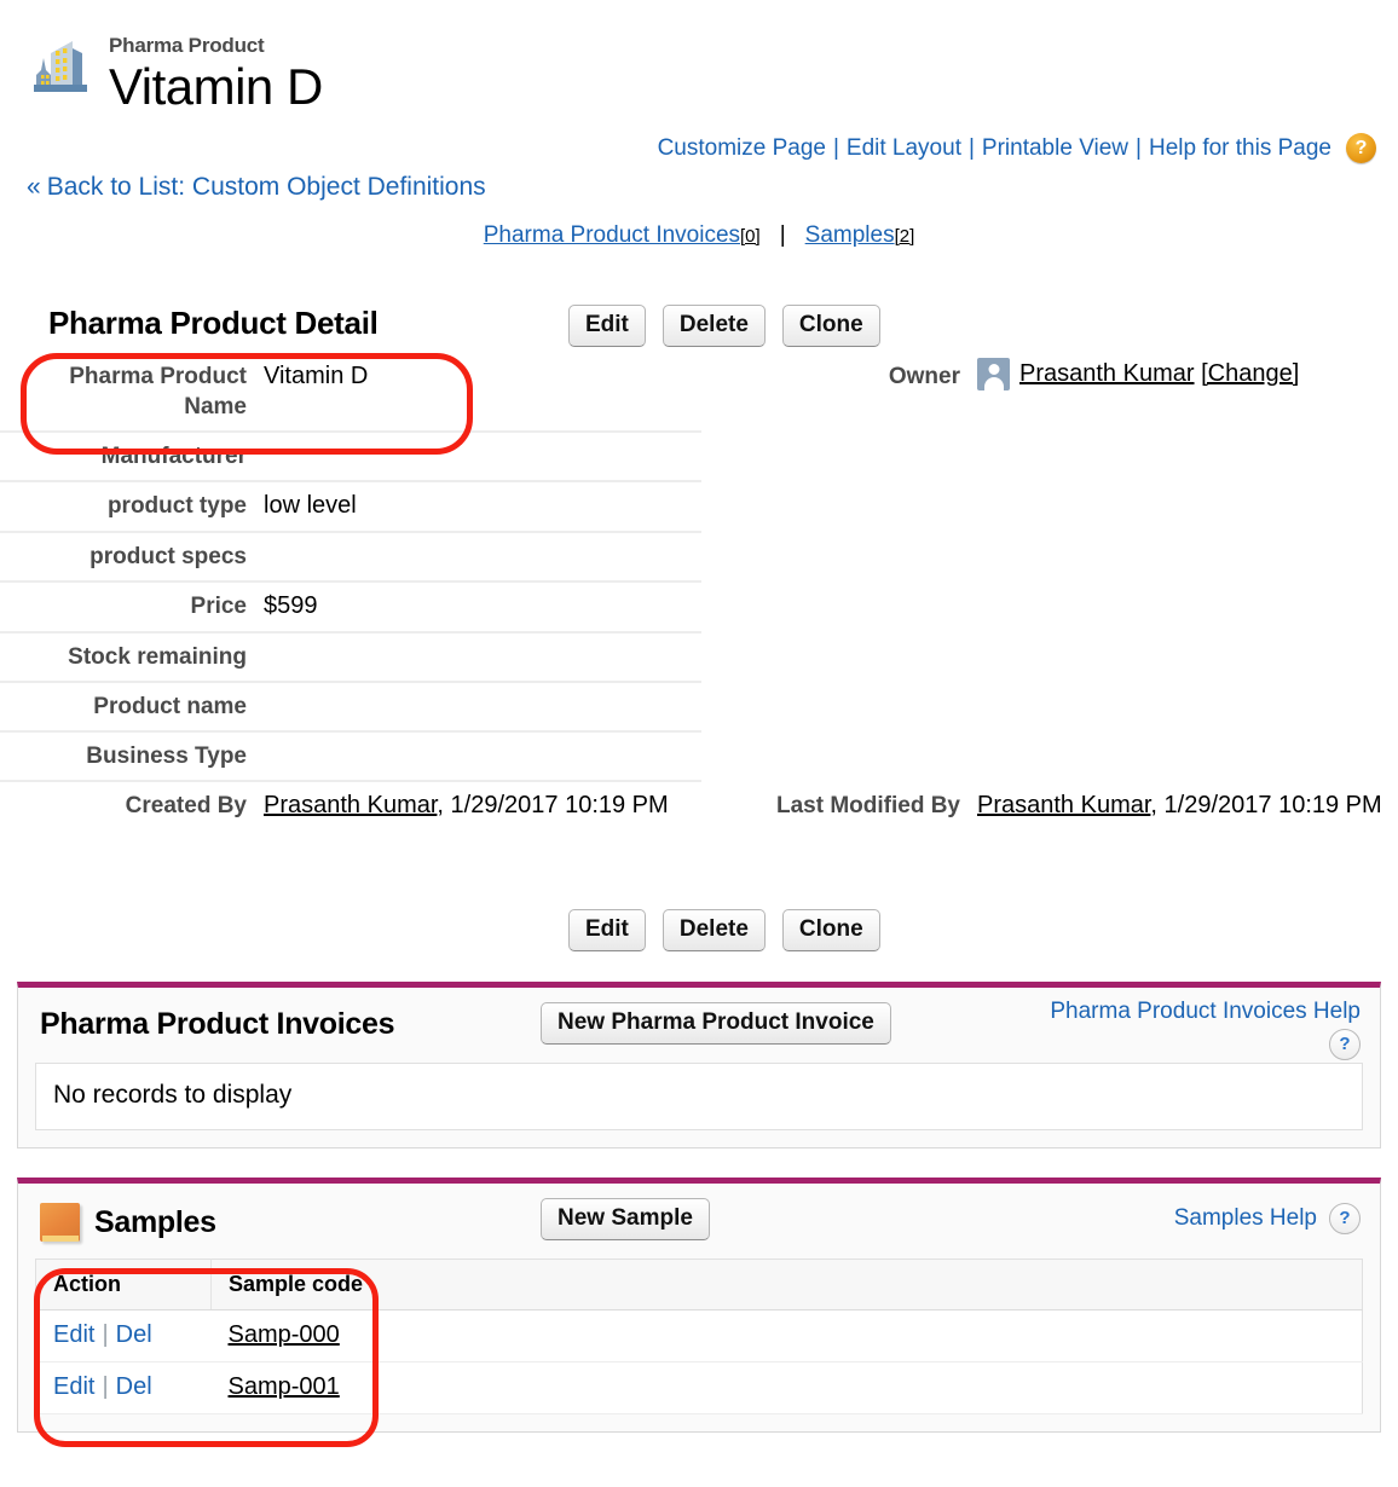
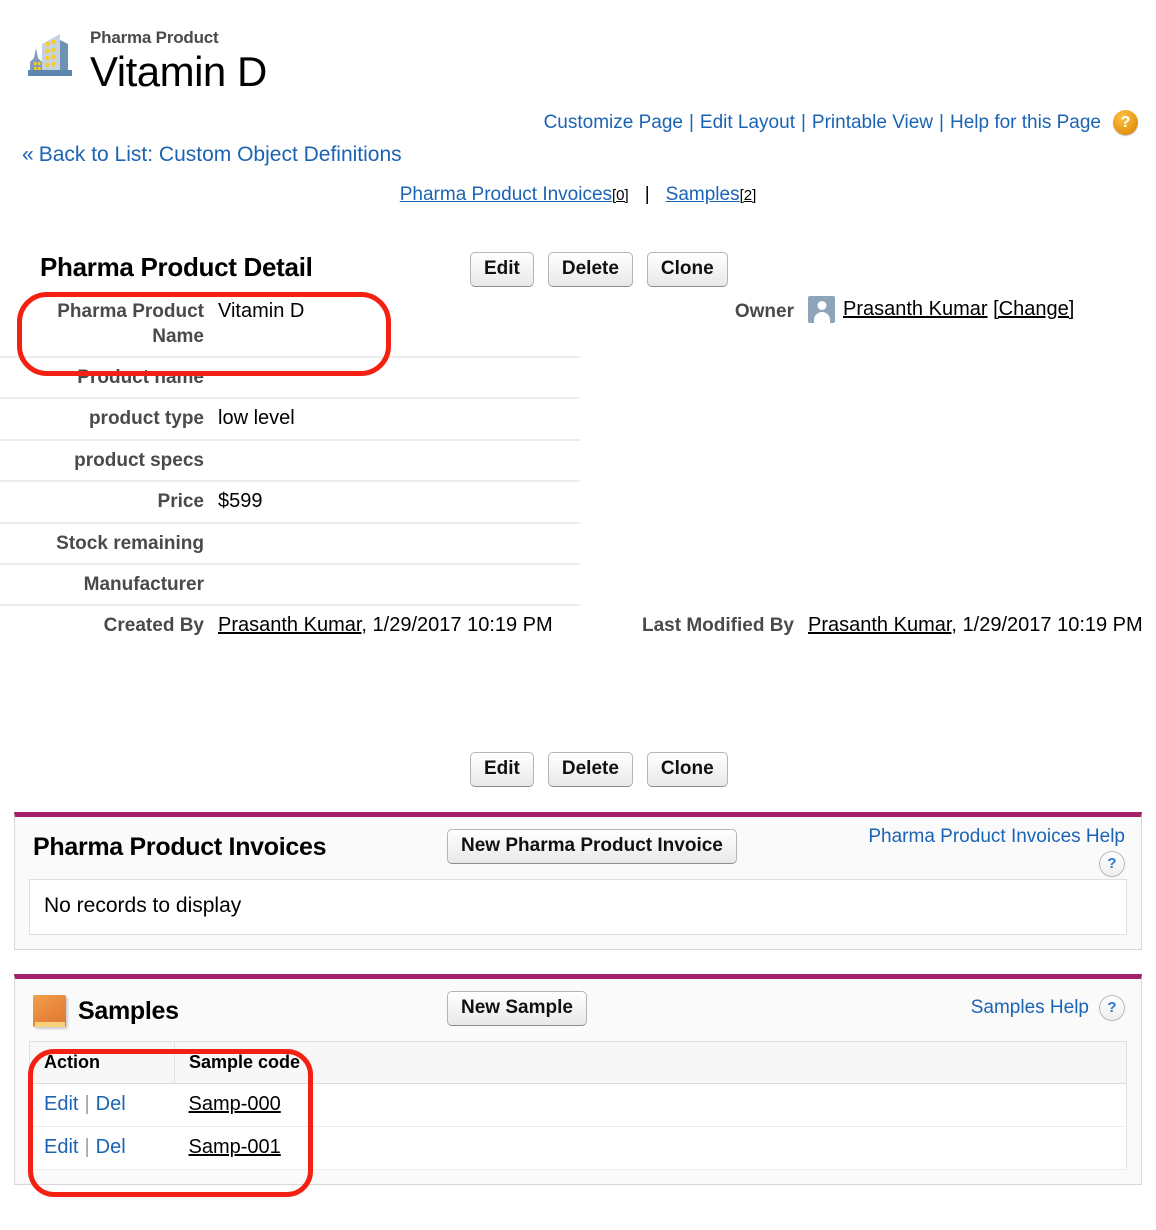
  Pharma Product
  Vitamin D
  Customize Page
  |
  Edit Layout
  |
  Printable View
  |
  Help for this Page
  ?
  « Back to List: Custom Object Definitions
  Pharma Product Invoices[0] | Samples[2]
  Pharma Product Detail
  Edit
  Delete
  Clone
  Pharma Product Name
  Vitamin D
  Owner
  Prasanth Kumar [Change]
- Manufacturer
+ Product name
  product type
  low level
  product specs
  Price
  $599
  Stock remaining
- Product name
+ Manufacturer
- Business Type
  Created By
  Prasanth Kumar, 1/29/2017 10:19 PM
  Last Modified By
  Prasanth Kumar, 1/29/2017 10:19 PM
  Edit
  Delete
  Clone
  Pharma Product Invoices
  New Pharma Product Invoice
  Pharma Product Invoices Help
  ?
  No records to display
  Samples
  New Sample
  Samples Help ?
  Action	Sample code
  Edit | Del	Samp-000
  Edit | Del	Samp-001
